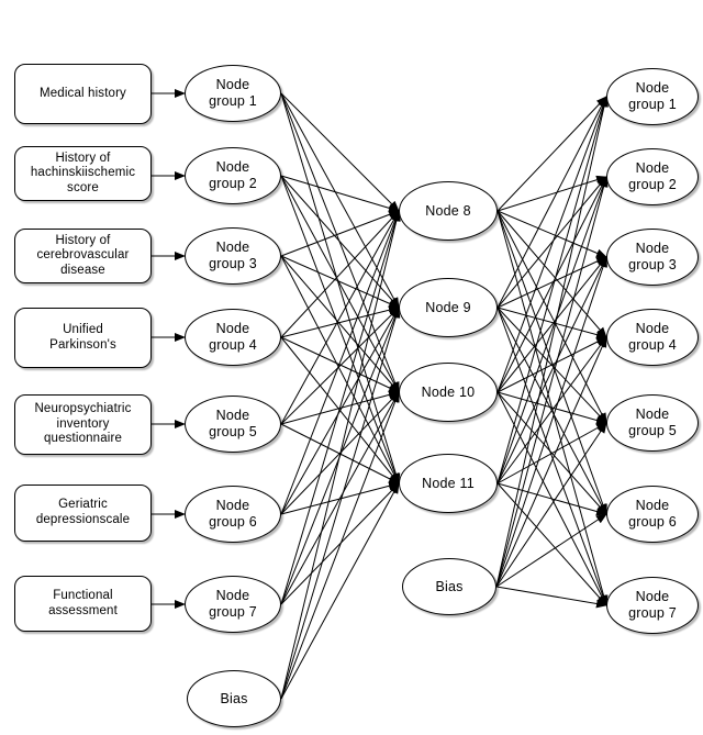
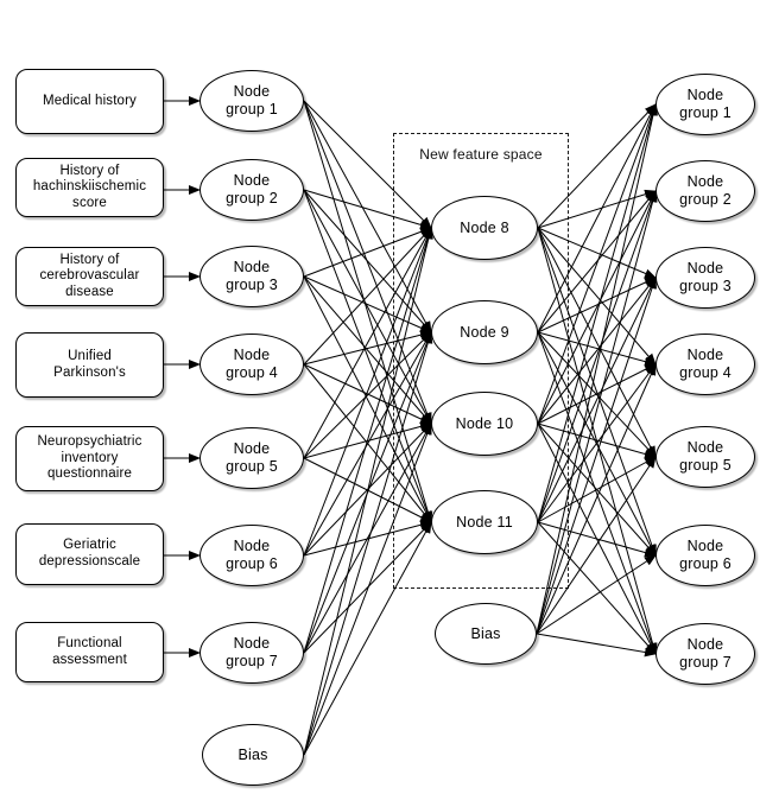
+ New feature space
  Medical history
  History of
  hachinskiischemic
  score
  History of
  cerebrovascular
  disease
  Unified
  Parkinson's
  Neuropsychiatric
  inventory
  questionnaire
  Geriatric
  depressionscale
  Functional
  assessment
  Node
  group 1
  Node
  group 2
  Node
  group 3
  Node
  group 4
  Node
  group 5
  Node
  group 6
  Node
  group 7
  Bias
  Node 8
  Node 9
  Node 10
  Node 11
  Bias
  Node
  group 1
  Node
  group 2
  Node
  group 3
  Node
  group 4
  Node
  group 5
  Node
  group 6
  Node
  group 7
